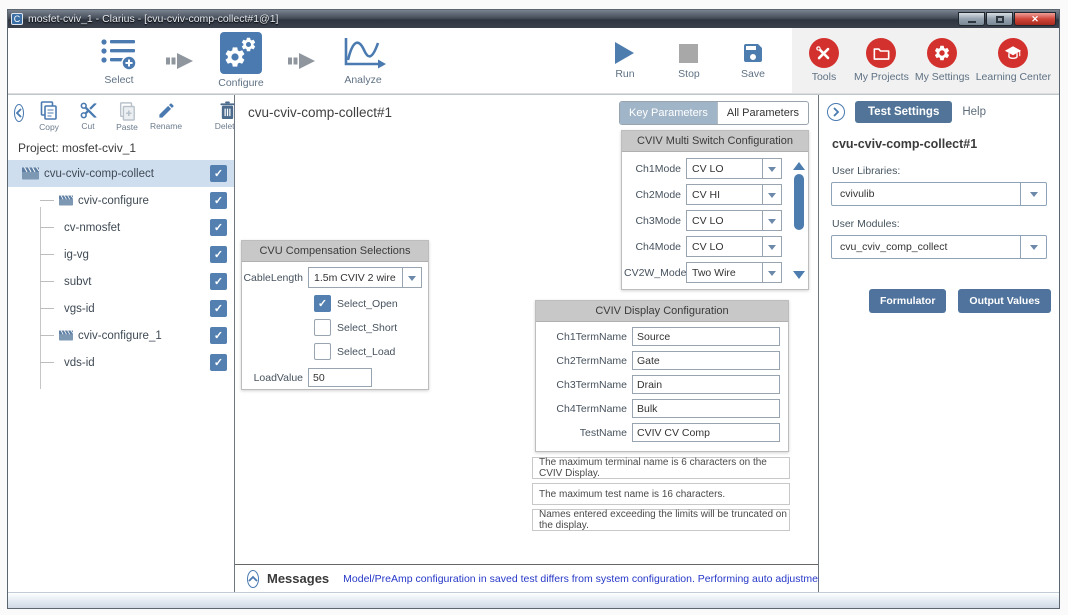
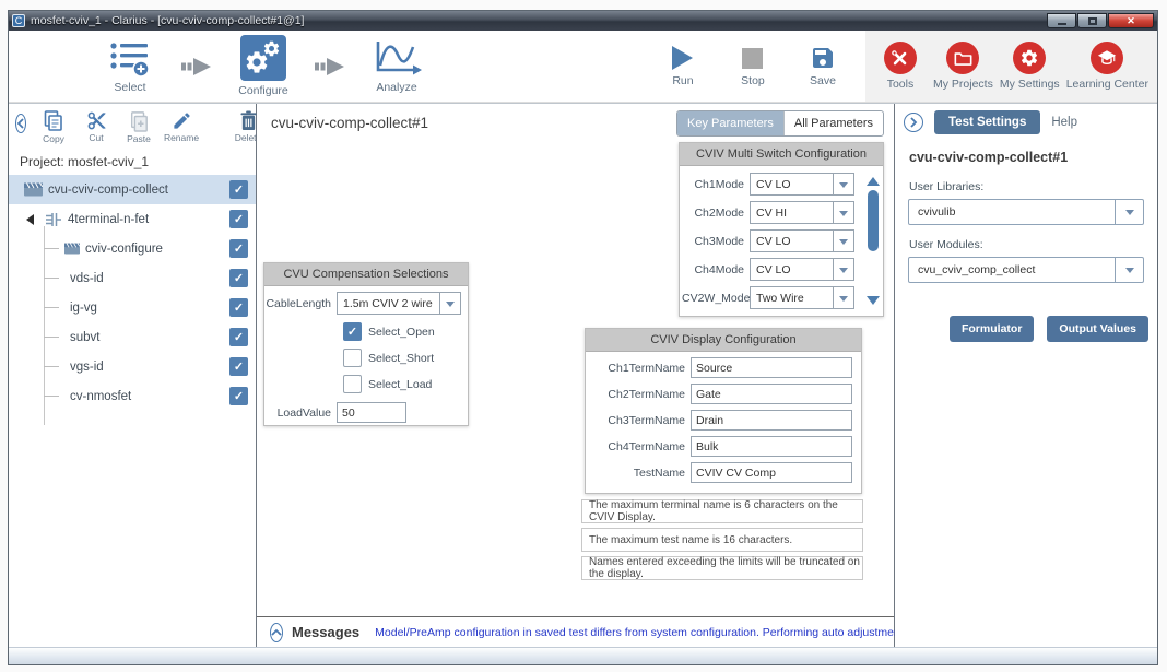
  C
  mosfet-cviv_1 - Clarius - [cvu-cviv-comp-collect#1@1]
  ✕
  Select
  Configure
  Analyze
  Run
  Stop
  Save
  Tools
  My Projects
  My Settings
  Learning Center
  Copy
  Cut
  Paste
  Rename
  Delet
  Project: mosfet-cviv_1
  cvu-cviv-comp-collect
+ 4terminal-n-fet
  cviv-configure
- cv-nmosfet
+ vds-id
  ig-vg
  subvt
  vgs-id
- cviv-configure_1
- vds-id
+ cv-nmosfet
  cvu-cviv-comp-collect#1
  Key Parameters
  All Parameters
  CVIV Multi Switch Configuration
  Ch1Mode
  CV LO
  Ch2Mode
  CV HI
  Ch3Mode
  CV LO
  Ch4Mode
  CV LO
  CV2W_Mode
  Two Wire
  CVU Compensation Selections
  CableLength
  1.5m CVIV 2 wire
  Select_Open
  Select_Short
  Select_Load
  LoadValue
  50
  CVIV Display Configuration
  Ch1TermName
  Source
  Ch2TermName
  Gate
  Ch3TermName
  Drain
  Ch4TermName
  Bulk
  TestName
  CVIV CV Comp
  The maximum terminal name is 6 characters on the CVIV Display.
  The maximum test name is 16 characters.
  Names entered exceeding the limits will be truncated on the display.
  Messages
  Model/PreAmp configuration in saved test differs from system configuration. Performing auto adjustme
  Test Settings
  Help
  cvu-cviv-comp-collect#1
  User Libraries:
  cvivulib
  User Modules:
  cvu_cviv_comp_collect
  Formulator
  Output Values
